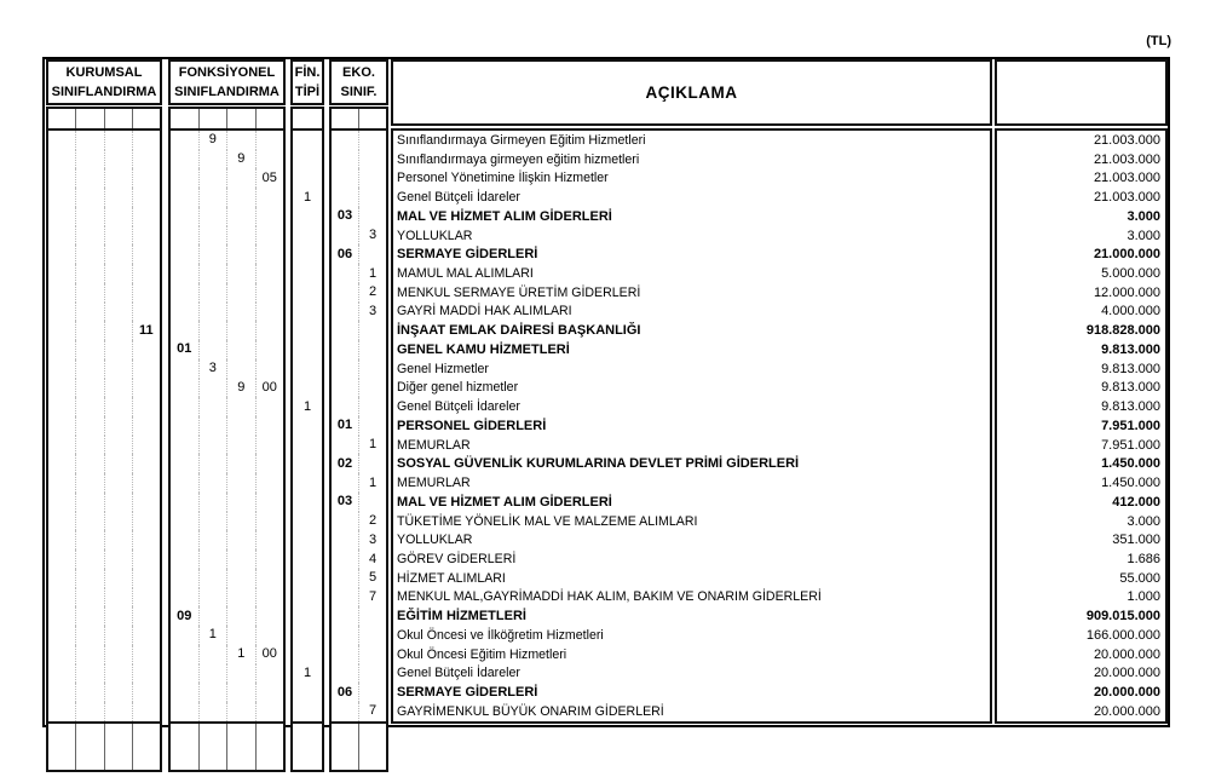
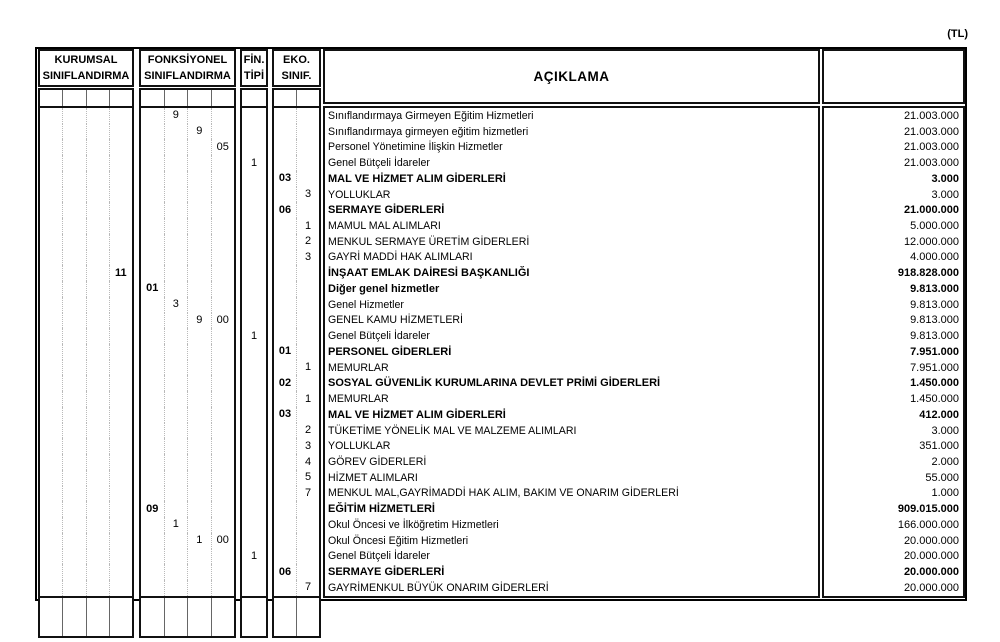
  (TL)
  KURUMSAL
  SINIFLANDIRMA
  11
  FONKSİYONEL
  SINIFLANDIRMA
  9
  9
  05
  01
  3
  9
  00
  09
  1
  1
  00
  FİN.
  TİPİ
  1
  1
  1
  EKO.
  SINIF.
  03
  3
  06
  1
  2
  3
  01
  1
  02
  1
  03
  2
  3
  4
  5
  7
  06
  7
  AÇIKLAMA
  Sınıflandırmaya Girmeyen Eğitim Hizmetleri
  Sınıflandırmaya girmeyen eğitim hizmetleri
  Personel Yönetimine İlişkin Hizmetler
  Genel Bütçeli İdareler
  MAL VE HİZMET ALIM GİDERLERİ
  YOLLUKLAR
  SERMAYE GİDERLERİ
  MAMUL MAL ALIMLARI
  MENKUL SERMAYE ÜRETİM GİDERLERİ
  GAYRİ MADDİ HAK ALIMLARI
  İNŞAAT EMLAK DAİRESİ BAŞKANLIĞI
- GENEL KAMU HİZMETLERİ
+ Diğer genel hizmetler
  Genel Hizmetler
- Diğer genel hizmetler
+ GENEL KAMU HİZMETLERİ
  Genel Bütçeli İdareler
  PERSONEL GİDERLERİ
  MEMURLAR
  SOSYAL GÜVENLİK KURUMLARINA DEVLET PRİMİ GİDERLERİ
  MEMURLAR
  MAL VE HİZMET ALIM GİDERLERİ
  TÜKETİME YÖNELİK MAL VE MALZEME ALIMLARI
  YOLLUKLAR
  GÖREV GİDERLERİ
  HİZMET ALIMLARI
  MENKUL MAL,GAYRİMADDİ HAK ALIM, BAKIM VE ONARIM GİDERLERİ
  EĞİTİM HİZMETLERİ
  Okul Öncesi ve İlköğretim Hizmetleri
  Okul Öncesi Eğitim Hizmetleri
  Genel Bütçeli İdareler
  SERMAYE GİDERLERİ
  GAYRİMENKUL BÜYÜK ONARIM GİDERLERİ
  21.003.000
  21.003.000
  21.003.000
  21.003.000
  3.000
  3.000
  21.000.000
  5.000.000
  12.000.000
  4.000.000
  918.828.000
  9.813.000
  9.813.000
  9.813.000
  9.813.000
  7.951.000
  7.951.000
  1.450.000
  1.450.000
  412.000
  3.000
  351.000
- 1.686
+ 2.000
  55.000
  1.000
  909.015.000
  166.000.000
  20.000.000
  20.000.000
  20.000.000
  20.000.000
